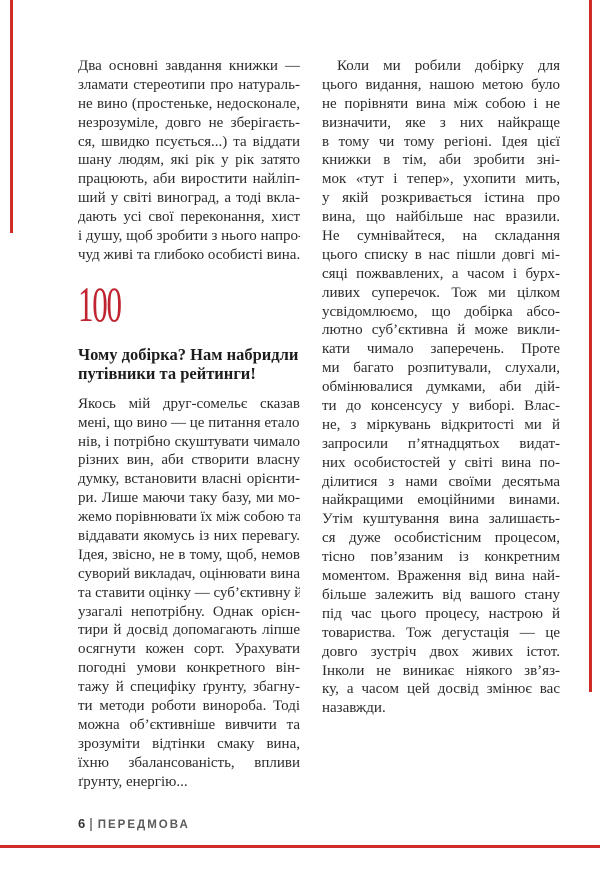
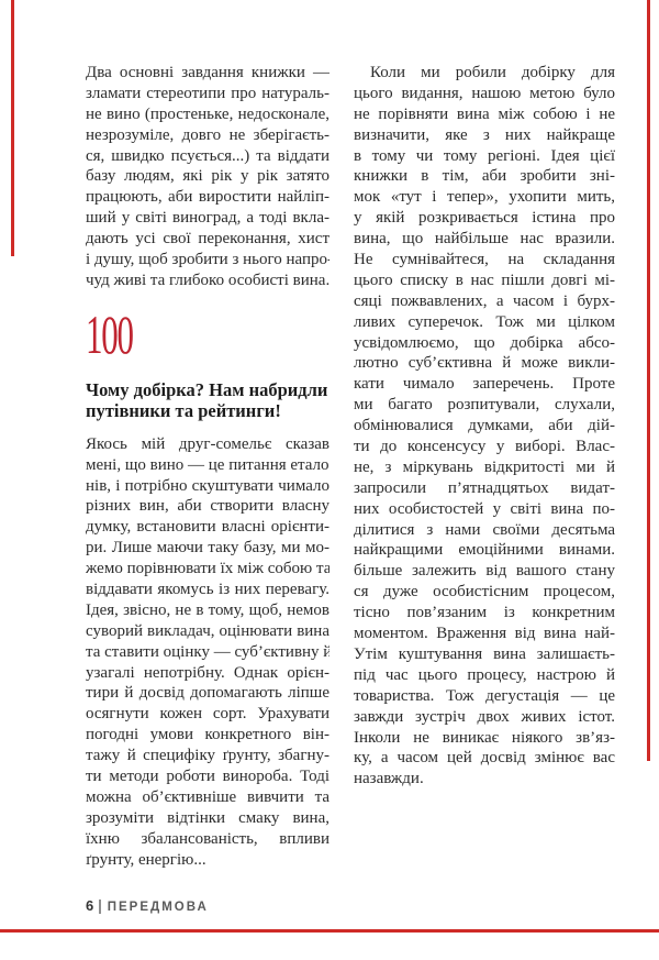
  Два основні завдання книжки —
  зламати стереотипи про натураль-
  не вино (простеньке, недосконале,
  незрозуміле, довго не зберігаєть-
  ся, швидко псується...) та віддати
- шану людям, які рік у рік затято
+ базу людям, які рік у рік затято
  працюють, аби виростити найліп-
  ший у світі виноград, а тоді вкла-
  дають усі свої переконання, хист
  і душу, щоб зробити з нього напро
  чуд живі та глибоко особисті вина.
  100
  Чому добірка? Нам набридли
  путівники та рейтинги!
  Якось мій друг-сомельє сказав
  мені, що вино — це питання етало
  нів, і потрібно скуштувати чимало
  різних вин, аби створити власну
  думку, встановити власні орієнти-
  ри. Лише маючи таку базу, ми мо-
  жемо порівнювати їх між собою та
  віддавати якомусь із них перевагу.
  Ідея, звісно, не в тому, щоб, немов
  суворий викладач, оцінювати вина
  та ставити оцінку — суб’єктивну й
  узагалі непотрібну. Однак орієн-
  тири й досвід допомагають ліпше
  осягнути кожен сорт. Урахувати
  погодні умови конкретного він-
  тажу й специфіку ґрунту, збагну-
  ти методи роботи винороба. Тоді
  можна об’єктивніше вивчити та
  зрозуміти відтінки смаку вина,
  їхню збалансованість, впливи
  ґрунту, енергію...
  Коли ми робили добірку для
  цього видання, нашою метою було
  не порівняти вина між собою і не
  визначити, яке з них найкраще
  в тому чи тому регіоні. Ідея цієї
  книжки в тім, аби зробити зні-
  мок «тут і тепер», ухопити мить,
  у якій розкривається істина про
  вина, що найбільше нас вразили.
  Не сумнівайтеся, на складання
  цього списку в нас пішли довгі мі-
  сяці пожвавлених, а часом і бурх-
  ливих суперечок. Тож ми цілком
  усвідомлюємо, що добірка абсо-
  лютно суб’єктивна й може викли-
  кати чимало заперечень. Проте
  ми багато розпитували, слухали,
  обмінювалися думками, аби дій-
  ти до консенсусу у виборі. Влас-
  не, з міркувань відкритості ми й
  запросили п’ятнадцятьох видат-
  них особистостей у світі вина по-
  ділитися з нами своїми десятьма
  найкращими емоційними винами.
- Утім куштування вина залишаєть-
+ більше залежить від вашого стану
  ся дуже особистісним процесом,
  тісно пов’язаним із конкретним
  моментом. Враження від вина най-
- більше залежить від вашого стану
+ Утім куштування вина залишаєть-
  під час цього процесу, настрою й
  товариства. Тож дегустація — це
- довго зустріч двох живих істот.
+ завжди зустріч двох живих істот.
  Інколи не виникає ніякого зв’яз-
  ку, а часом цей досвід змінює вас
  назавжди.
  6
  |
  ПЕРЕДМОВА
